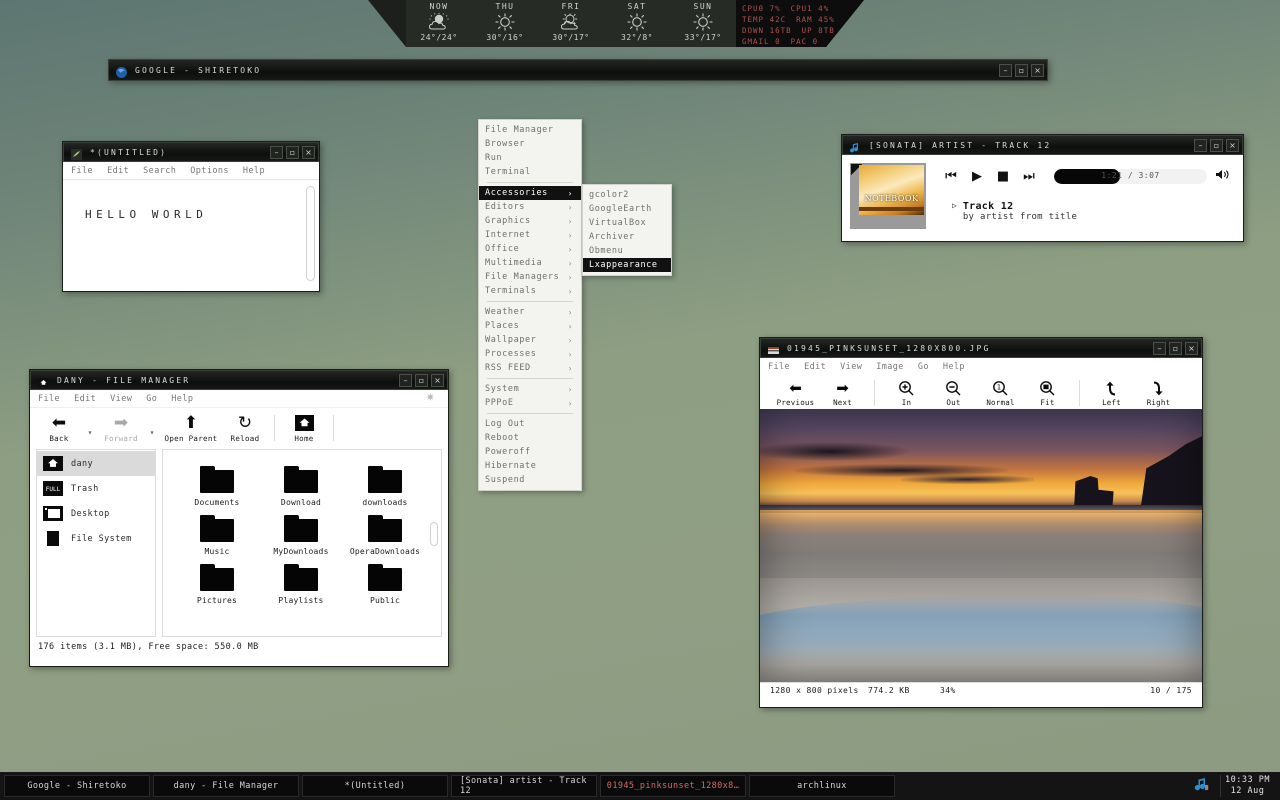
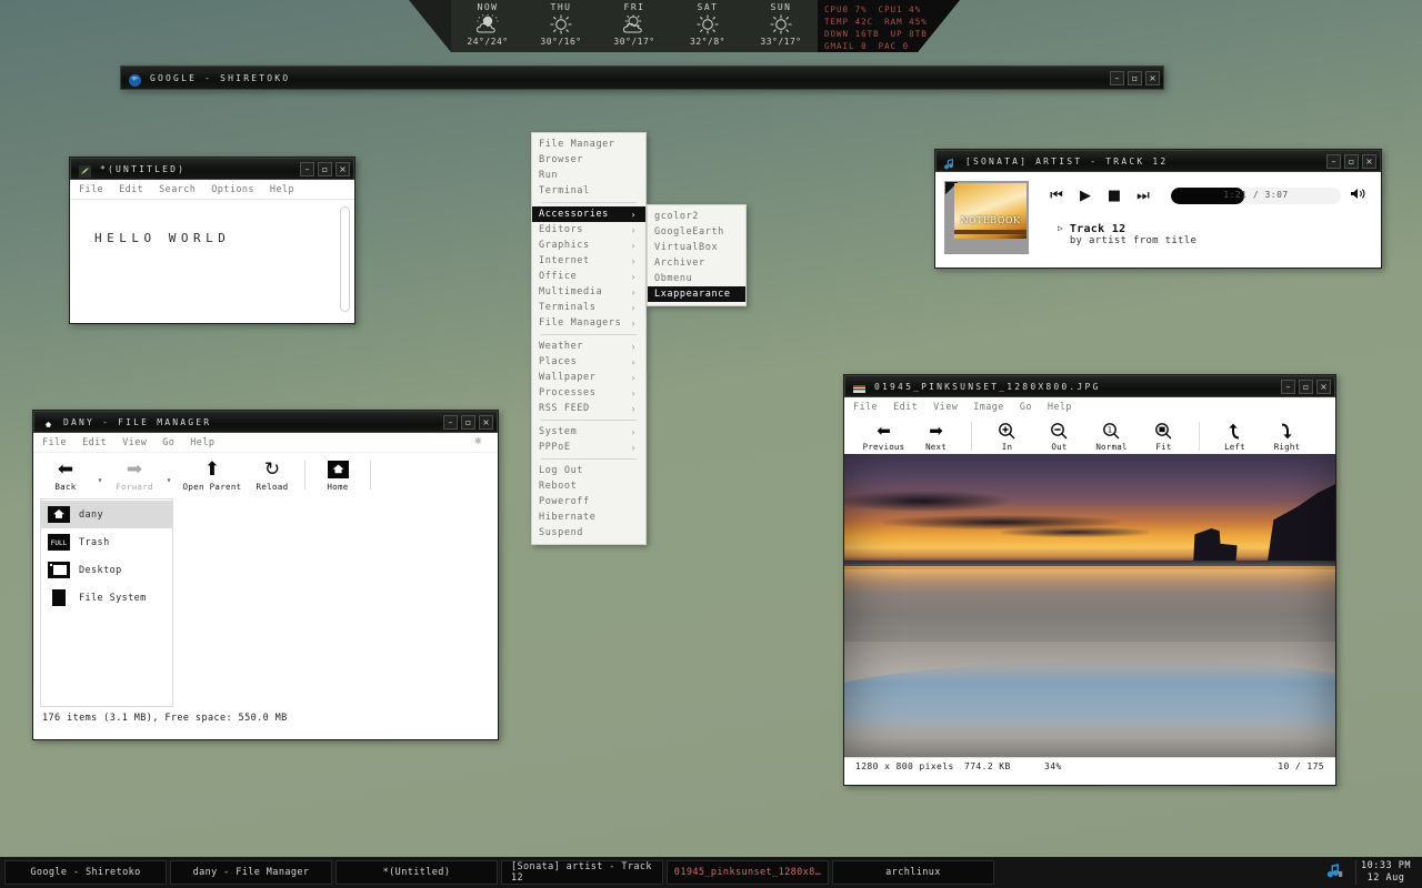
  NOW
  24°/24°
  THU
  30°/16°
  FRI
  30°/17°
  SAT
  32°/8°
  SUN
  33°/17°
  CPU0 7% CPU1 4%
  TEMP 42C RAM 45%
  DOWN 16TB UP 8TB
  GMAIL 0 PAC 0
  GOOGLE - SHIRETOKO
  –
  ▫
  ×
  *(UNTITLED)
  –
  ▫
  ×
  File
  Edit
  Search
  Options
  Help
  HELLO WORLD
  [SONATA] ARTIST - TRACK 12
  –
  ▫
  ×
  NOTEBOOK
  ⏮
  ▶
  ■
  ⏭
  1:21 / 3:07
  ▷
  Track 12
  by artist from title
  File Manager
  Browser
  Run
  Terminal
  Accessories
  ›
  Editors
  ›
  Graphics
  ›
  Internet
  ›
  Office
  ›
  Multimedia
  ›
- File Managers
+ Terminals
  ›
- Terminals
+ File Managers
  ›
  Weather
  ›
  Places
  ›
  Wallpaper
  ›
  Processes
  ›
  RSS FEED
  ›
  System
  ›
  PPPoE
  ›
  Log Out
  Reboot
  Poweroff
  Hibernate
  Suspend
  gcolor2
  GoogleEarth
  VirtualBox
  Archiver
  Obmenu
  Lxappearance
  DANY - FILE MANAGER
  –
  ▫
  ×
  File
  Edit
  View
  Go
  Help
  ✷
  ⬅
  Back
  ▾
  ➡
  Forward
  ▾
  ⬆
  Open Parent
  ↻
  Reload
  Home
  dany
  Trash
  Desktop
  File System
- Documents
- Download
- downloads
- Music
- MyDownloads
- OperaDownloads
- Pictures
- Playlists
- Public
  176 items (3.1 MB), Free space: 550.0 MB
  01945_PINKSUNSET_1280X800.JPG
  –
  ▫
  ×
  File
  Edit
  View
  Image
  Go
  Help
  ⬅
  Previous
  ➡
  Next
  In
  Out
  1
  Normal
  Fit
  Left
  Right
  1280 x 800 pixels
  774.2 KB
  34%
  10 / 175
  Google - Shiretoko
  dany - File Manager
  *(Untitled)
  [Sonata] artist - Track 12
  01945_pinksunset_1280x8…
  archlinux
  10:33 PM
  12 Aug
